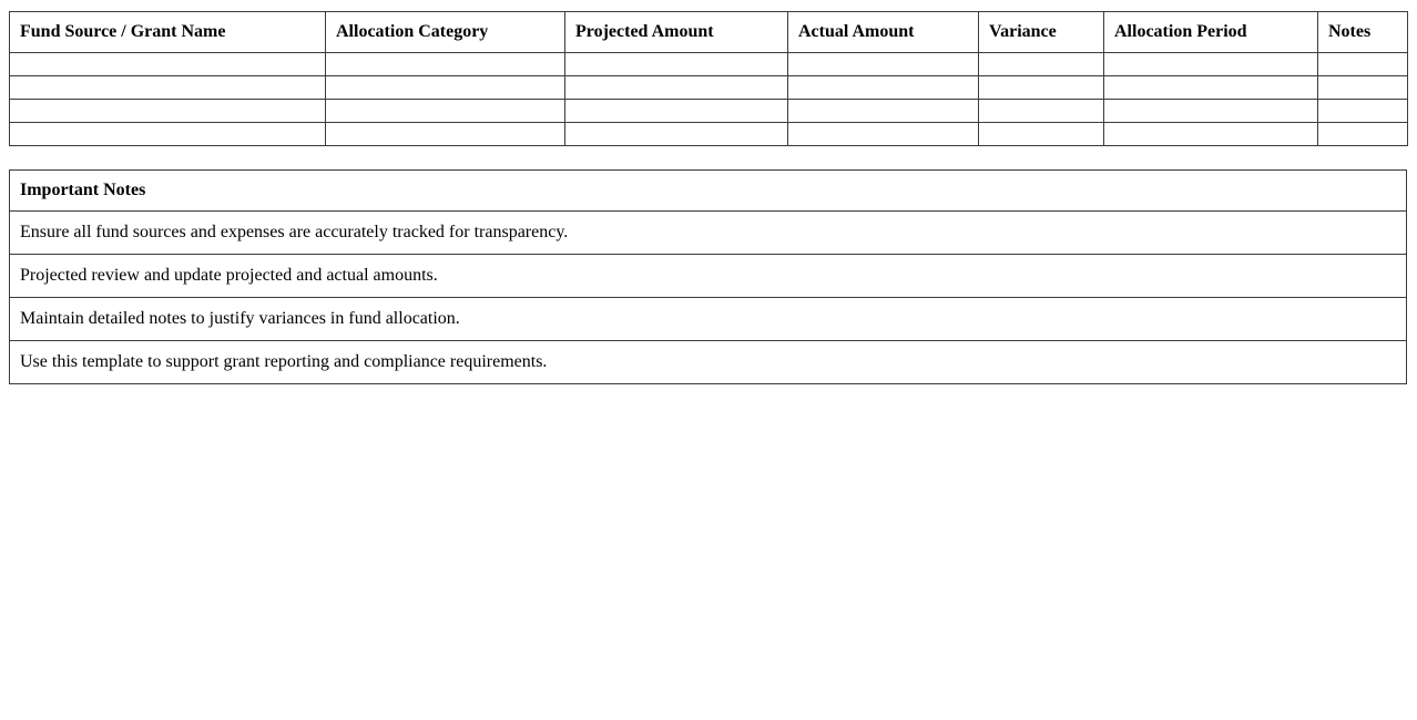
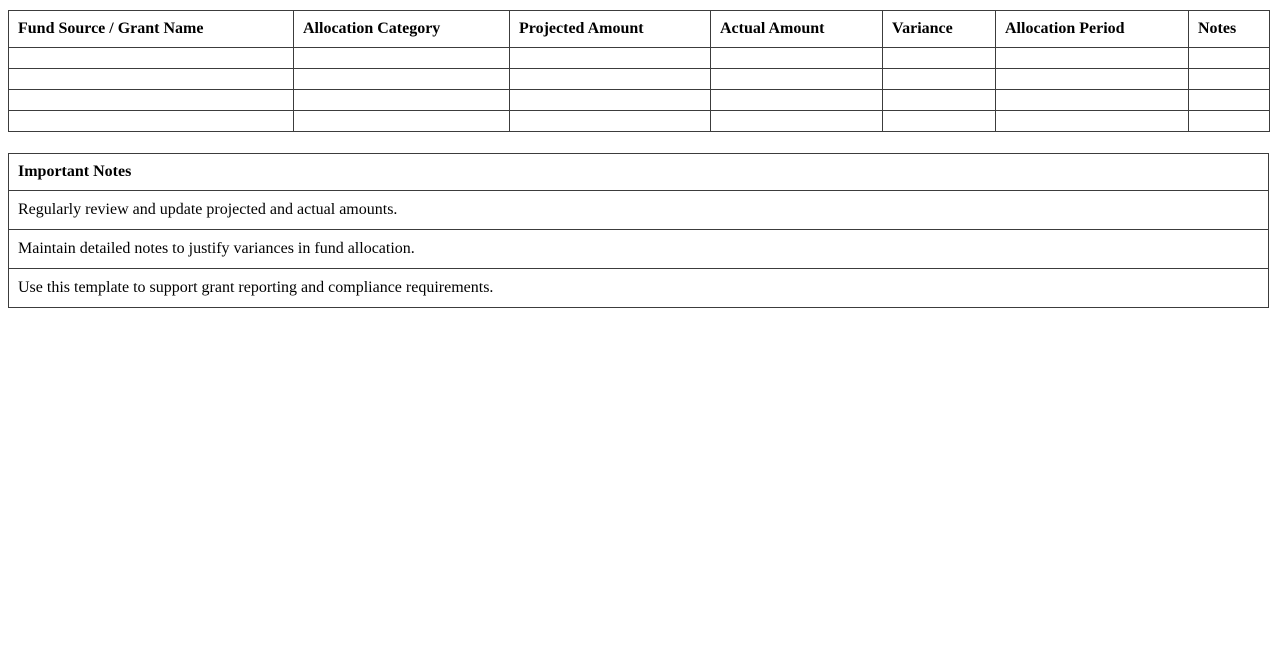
  Fund Source / Grant Name	Allocation Category	Projected Amount	Actual Amount	Variance	Allocation Period	Notes
  Important Notes
- Ensure all fund sources and expenses are accurately tracked for transparency.
- Projected review and update projected and actual amounts.
+ Regularly review and update projected and actual amounts.
  Maintain detailed notes to justify variances in fund allocation.
  Use this template to support grant reporting and compliance requirements.
